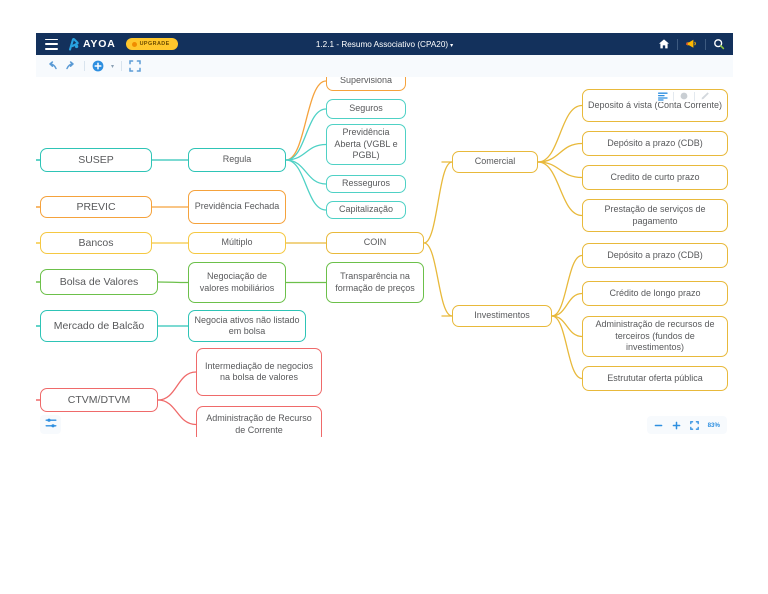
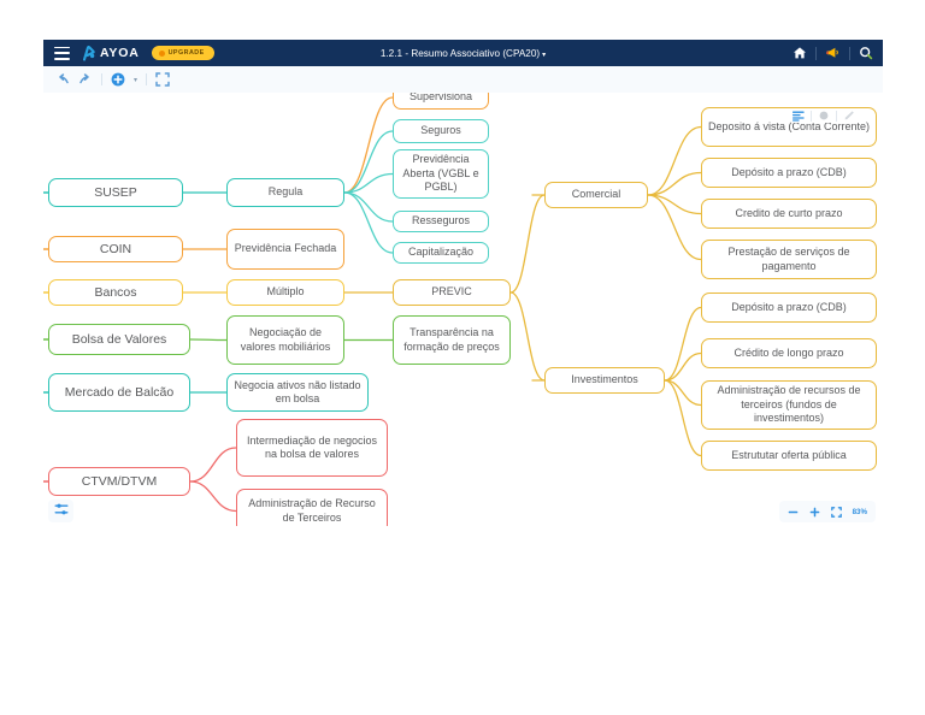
  AYOA
  1.2.1 - Resumo Associativo (CPA20)
  Supervisiona
  Seguros
  Previdência Aberta (VGBL e PGBL)
  Resseguros
  Capitalização
  SUSEP
  Regula
- PREVIC
+ COIN
  Previdência Fechada
  Bancos
  Múltiplo
- COIN
+ PREVIC
  Bolsa de Valores
  Negociação de valores mobiliários
  Transparência na formação de preços
  Mercado de Balcão
  Negocia ativos não listado em bolsa
  CTVM/DTVM
  Intermediação de negocios na bolsa de valores
- Administração de Recurso de Corrente
+ Administração de Recurso de Terceiros
  Comercial
  Deposito á vista (Conta Corrente)
  Depósito a prazo (CDB)
  Credito de curto prazo
  Prestação de serviços de pagamento
  Investimentos
  Depósito a prazo (CDB)
  Crédito de longo prazo
  Administração de recursos de terceiros (fundos de investimentos)
  Estrututar oferta pública
